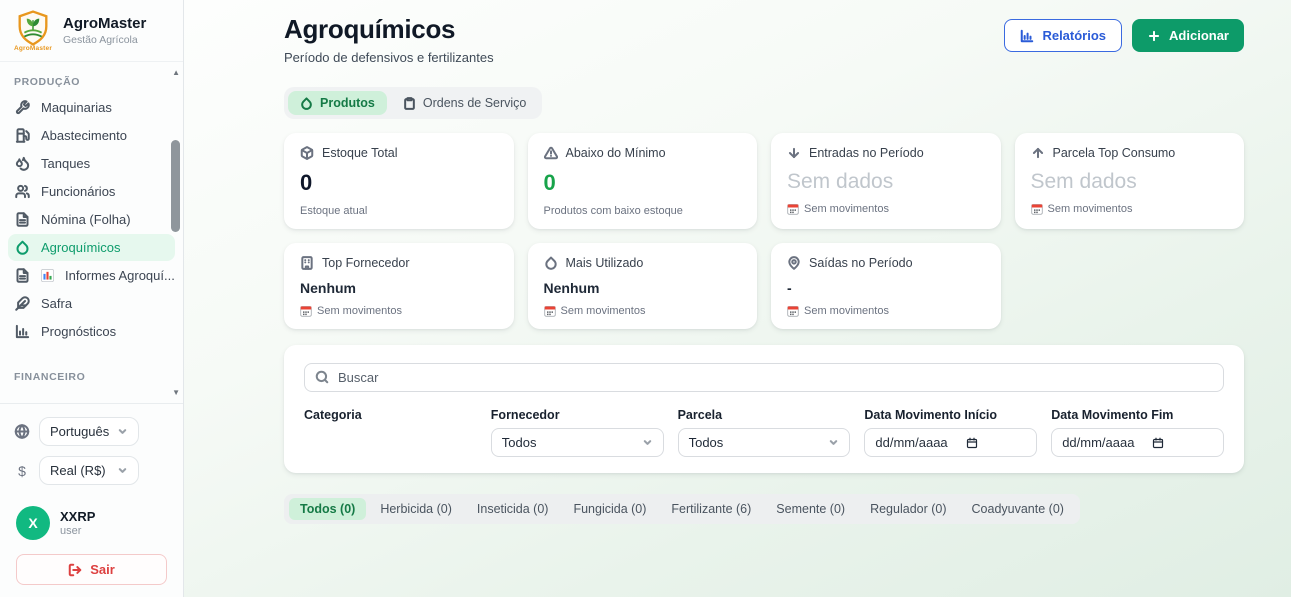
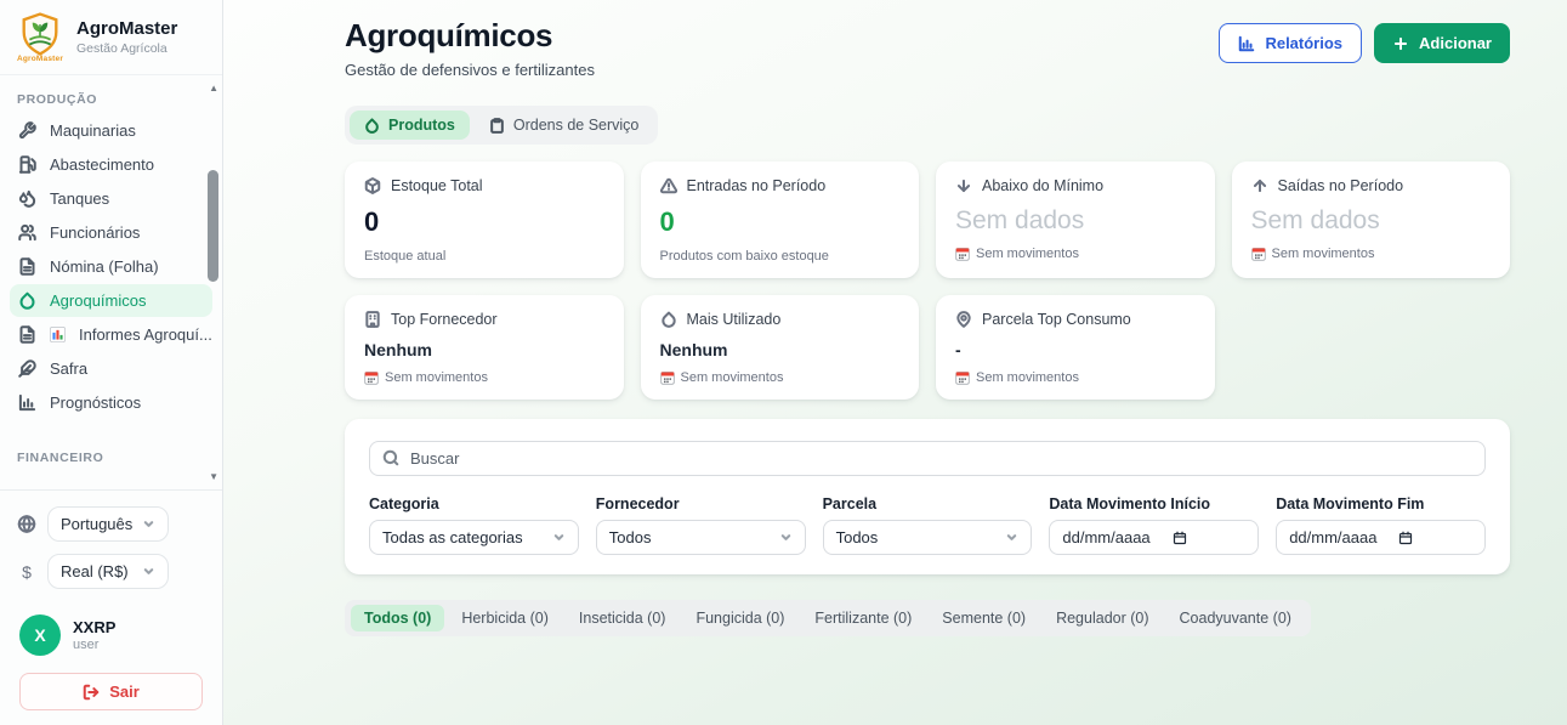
  AgroMaster
  Gestão Agrícola
  PRODUÇÃO
  Maquinarias
  Abastecimento
  Tanques
  Funcionários
  Nómina (Folha)
  Agroquímicos
  Informes Agroquí...
  Safra
  Prognósticos
  FINANCEIRO
  ▲
  ▼
  Português
  $
  Real (R$)
  X
  XXRP
  user
  Sair
  Agroquímicos
- Período de defensivos e fertilizantes
+ Gestão de defensivos e fertilizantes
  Relatórios
  Adicionar
  Produtos
  Ordens de Serviço
  Estoque Total
  0
  Estoque atual
- Abaixo do Mínimo
+ Entradas no Período
  0
  Produtos com baixo estoque
- Entradas no Período
+ Abaixo do Mínimo
  Sem dados
  Sem movimentos
- Parcela Top Consumo
+ Saídas no Período
  Sem dados
  Sem movimentos
  Top Fornecedor
  Nenhum
  Sem movimentos
  Mais Utilizado
  Nenhum
  Sem movimentos
- Saídas no Período
+ Parcela Top Consumo
  -
  Sem movimentos
  Buscar
  Categoria
+ Todas as categorias
  Fornecedor
  Todos
  Parcela
  Todos
  Data Movimento Início
  dd/mm/aaaa
  Data Movimento Fim
  dd/mm/aaaa
  Todos (0)
  Herbicida (0)
  Inseticida (0)
  Fungicida (0)
- Fertilizante (6)
+ Fertilizante (0)
  Semente (0)
  Regulador (0)
  Coadyuvante (0)
